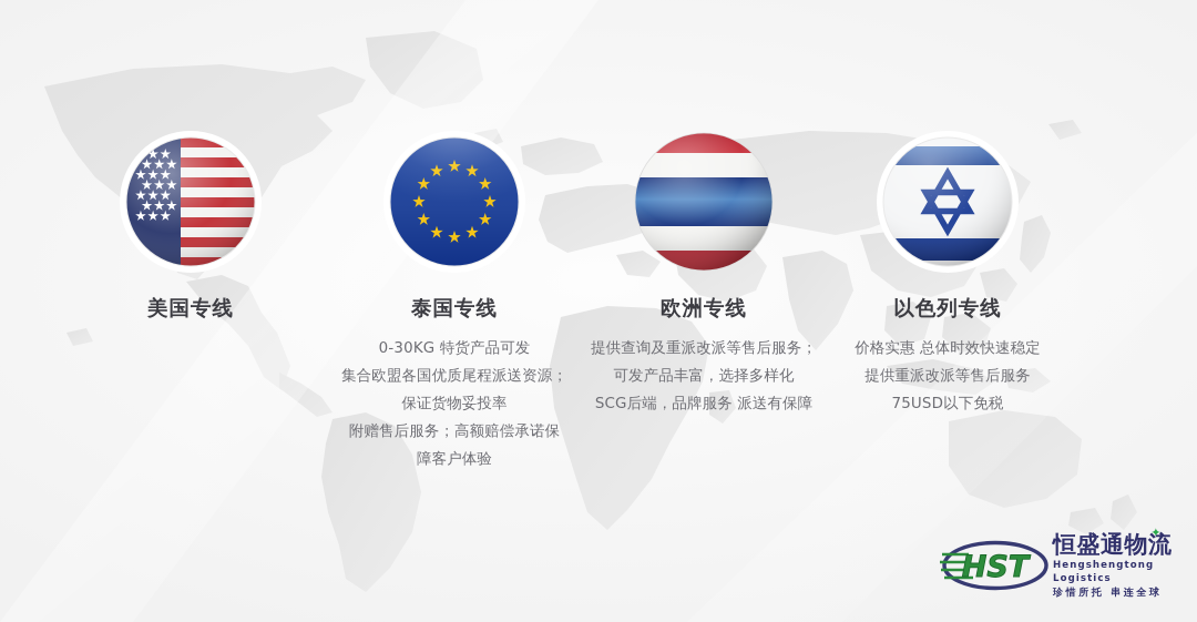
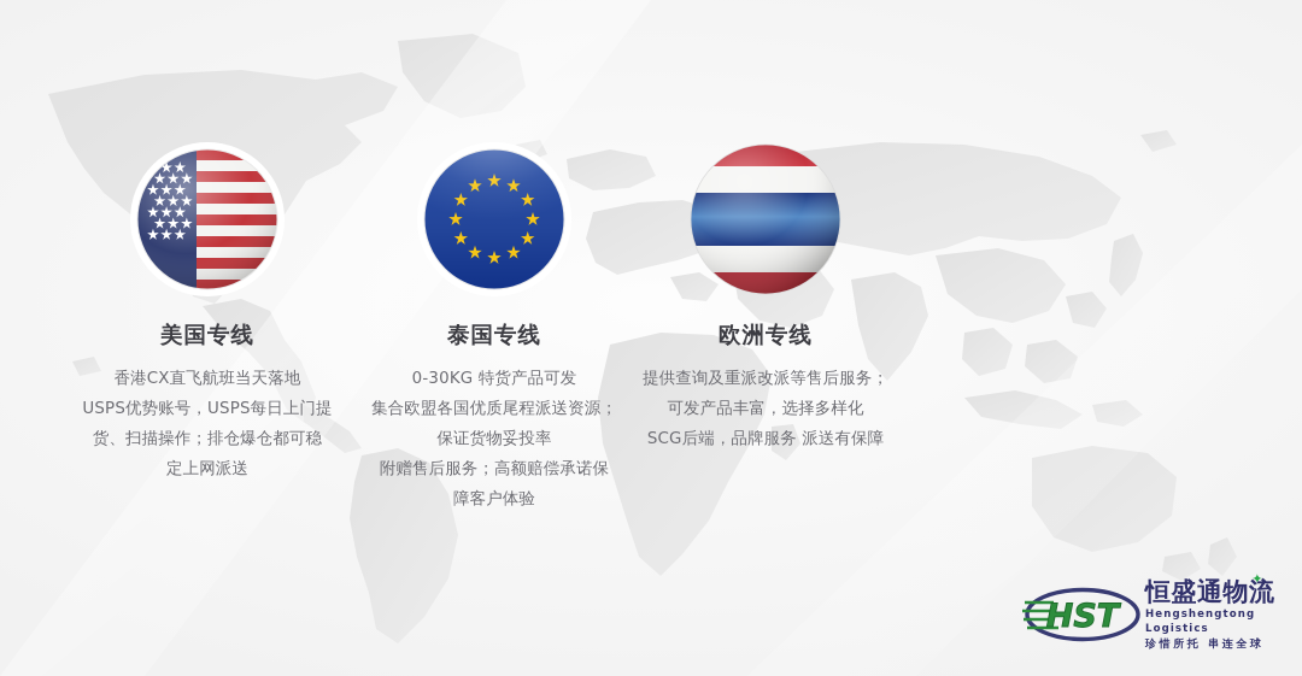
  美国专线
+ 香港CX直飞航班当天落地
+ USPS优势账号，USPS每日上门提
+ 货、扫描操作；排仓爆仓都可稳
+ 定上网派送
  泰国专线
  0-30KG 特货产品可发
  集合欧盟各国优质尾程派送资源；
  保证货物妥投率
  附赠售后服务；高额赔偿承诺保
  障客户体验
  欧洲专线
  提供查询及重派改派等售后服务；
  可发产品丰富，选择多样化
  SCG后端，品牌服务 派送有保障
- 以色列专线
- 价格实惠 总体时效快速稳定
- 提供重派改派等售后服务
- 75USD以下免税
  HST
  恒盛通物流
  ✦
  Hengshengtong Logistics
  珍惜所托 串连全球
